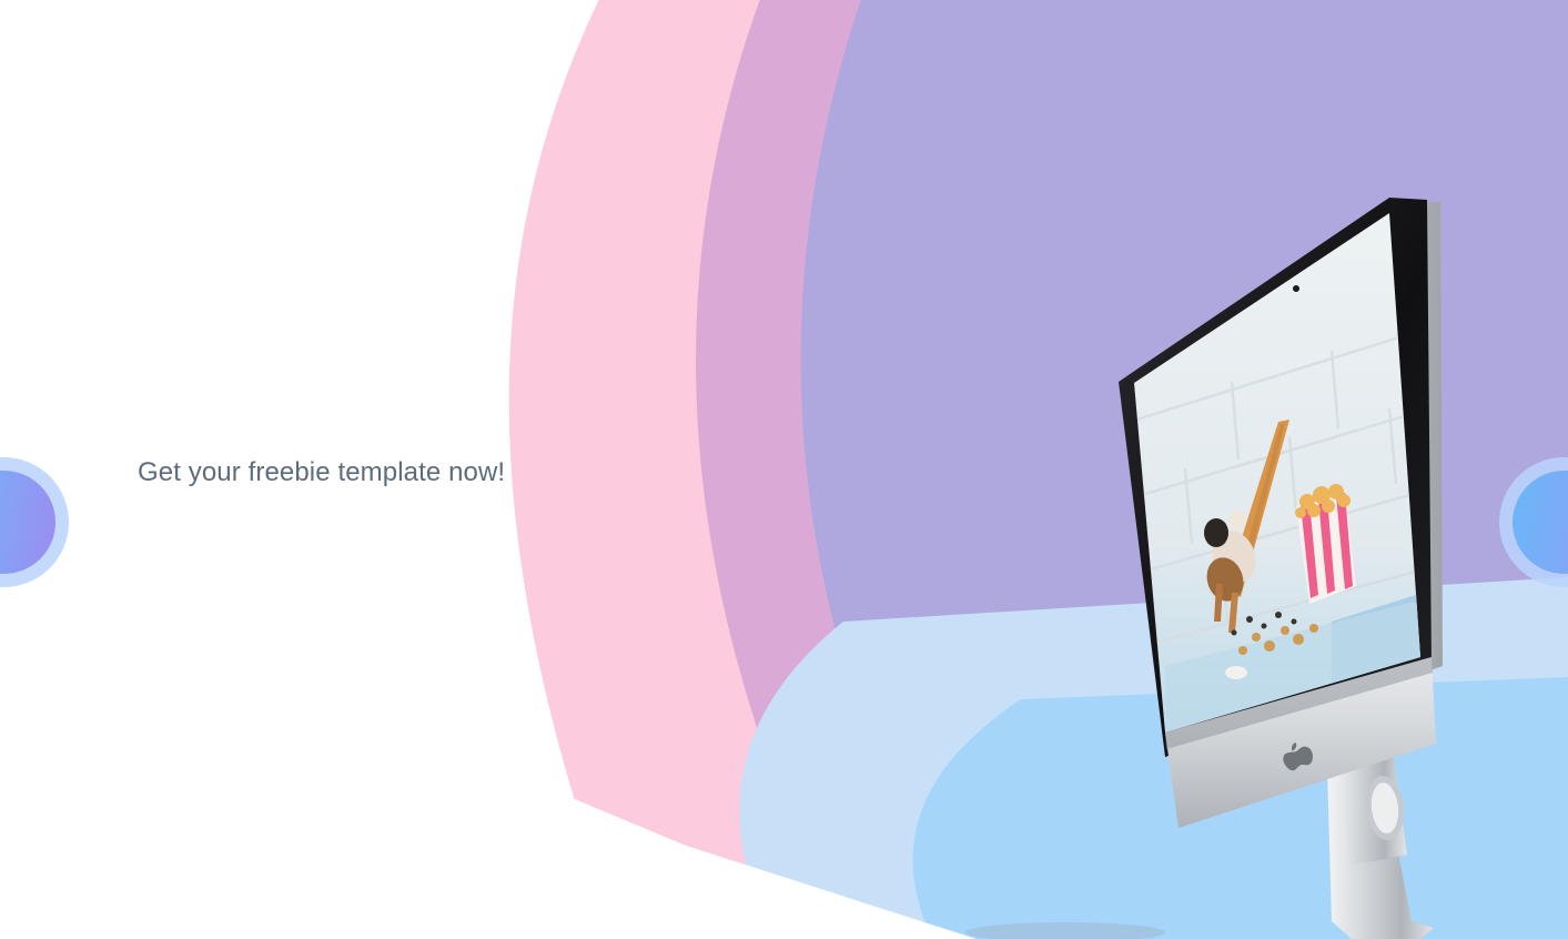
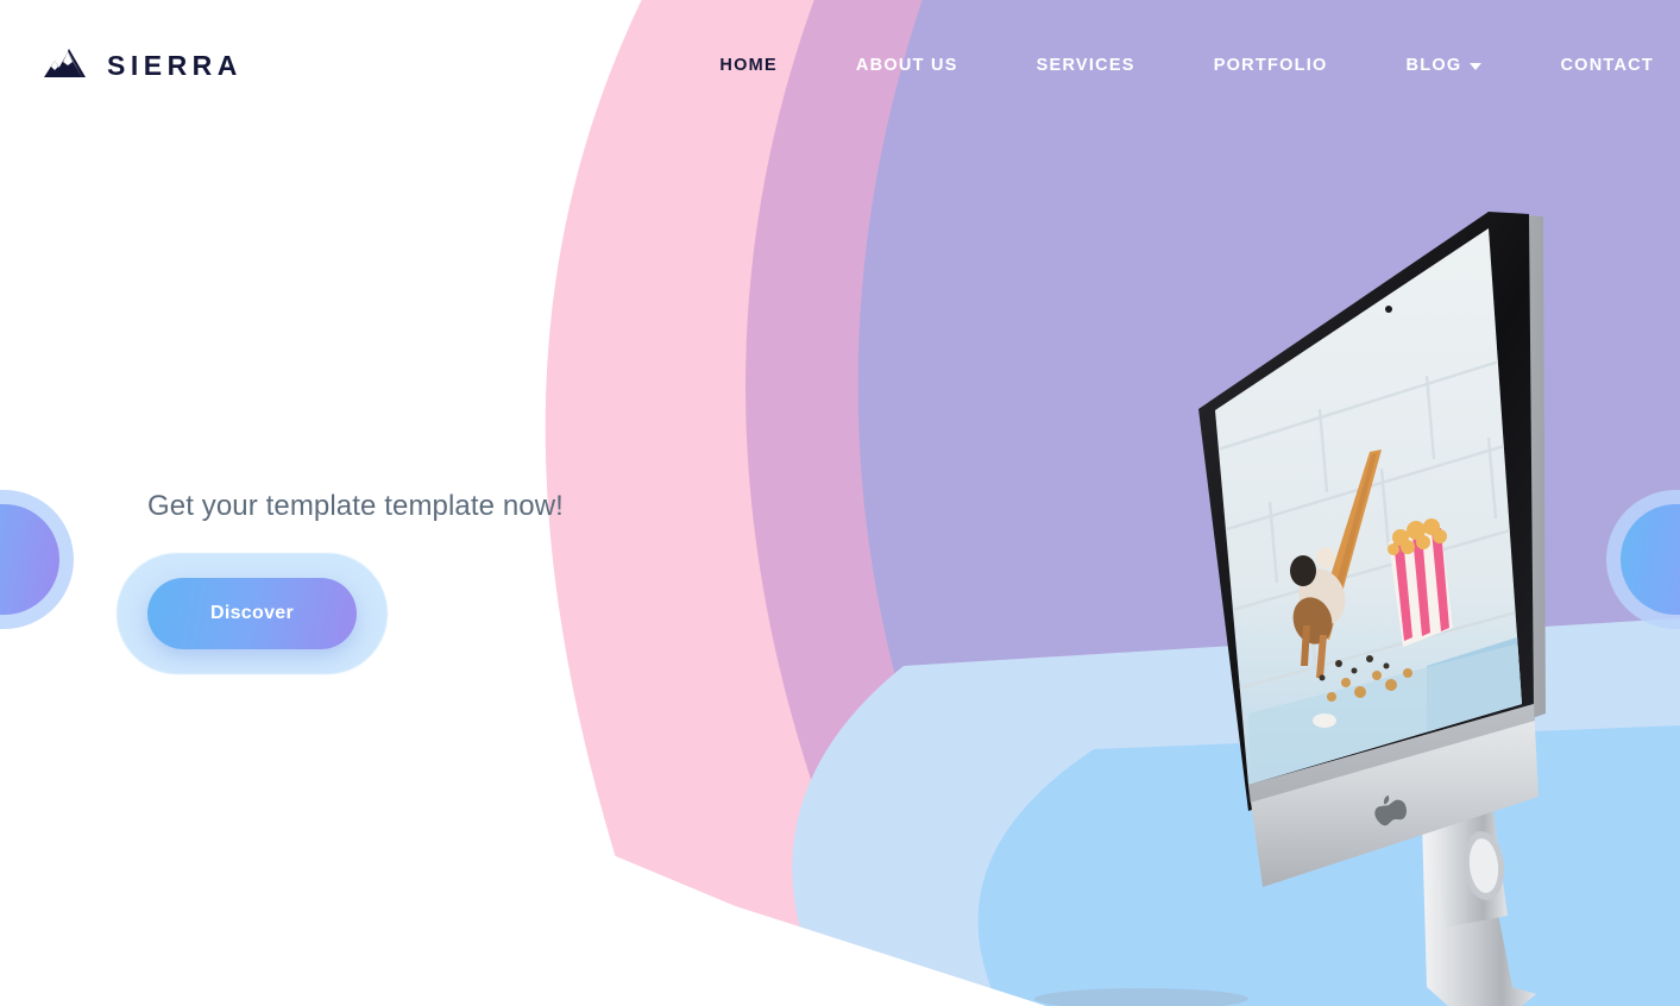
+ SIERRA
+ HOME
+ ABOUT US
+ SERVICES
+ PORTFOLIO
+ BLOG
+ CONTACT
- Get your freebie template now!
+ Get your template template now!
+ Discover
